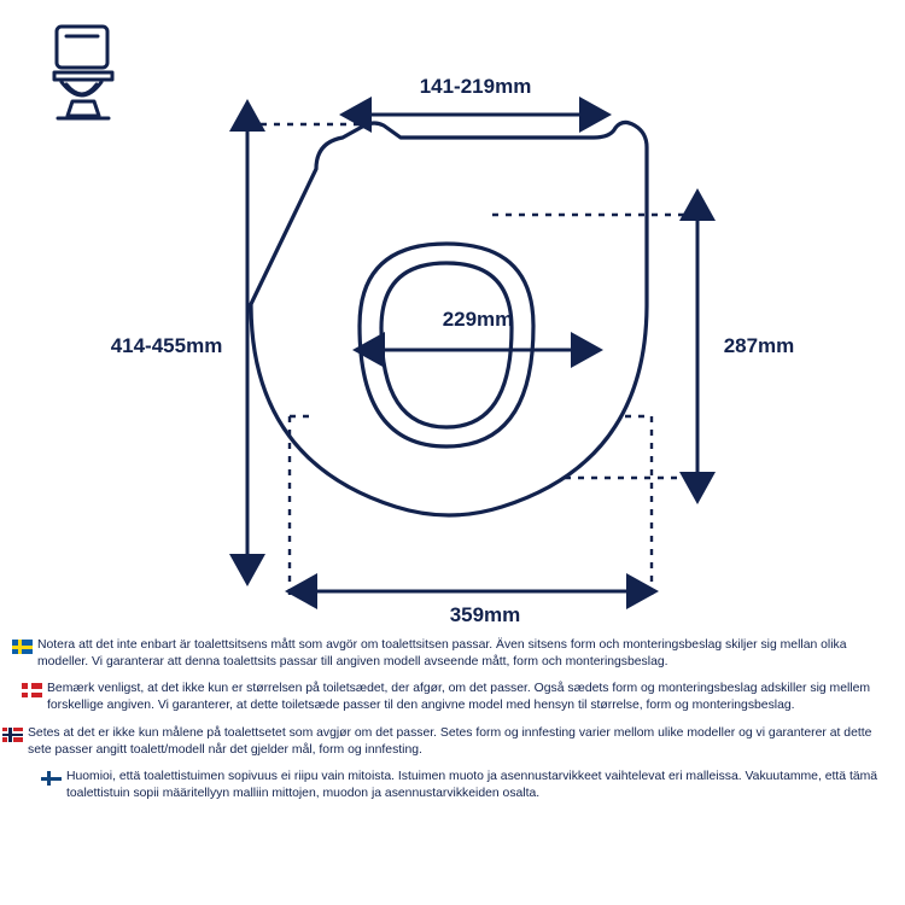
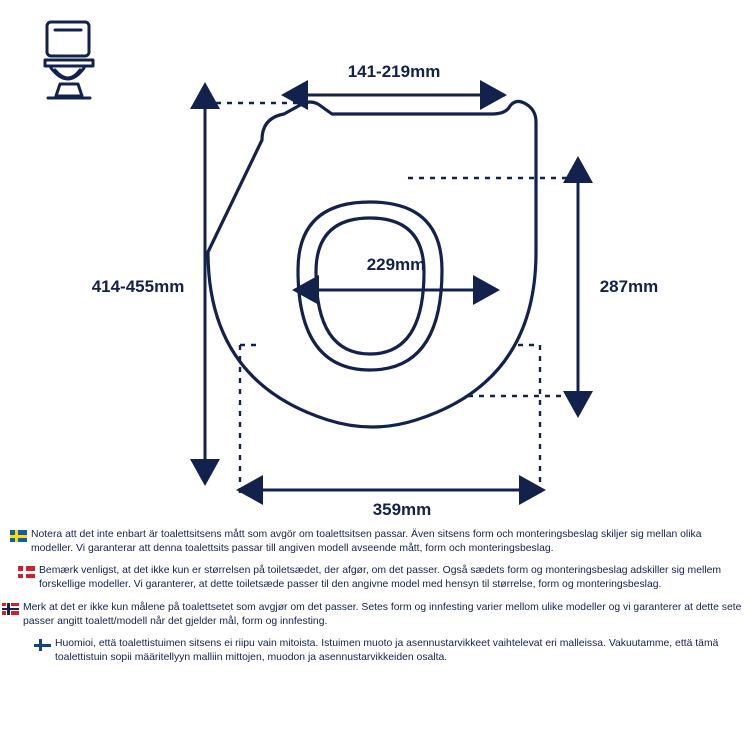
  141-219mm
  229mm
  414-455mm
  287mm
  359mm
  Notera att det inte enbart är toalettsitsens mått som avgör om toalettsitsen passar. Även sitsens form och monteringsbeslag skiljer sig mellan olika modeller. Vi garanterar att denna toalettsits passar till angiven modell avseende mått, form och monteringsbeslag.
- Bemærk venligst, at det ikke kun er størrelsen på toiletsædet, der afgør, om det passer. Også sædets form og monteringsbeslag adskiller sig mellem forskellige angiven. Vi garanterer, at dette toiletsæde passer til den angivne model med hensyn til størrelse, form og monteringsbeslag.
+ Bemærk venligst, at det ikke kun er størrelsen på toiletsædet, der afgør, om det passer. Også sædets form og monteringsbeslag adskiller sig mellem forskellige modeller. Vi garanterer, at dette toiletsæde passer til den angivne model med hensyn til størrelse, form og monteringsbeslag.
- Setes at det er ikke kun målene på toalettsetet som avgjør om det passer. Setes form og innfesting varier mellom ulike modeller og vi garanterer at dette sete passer angitt toalett/modell når det gjelder mål, form og innfesting.
+ Merk at det er ikke kun målene på toalettsetet som avgjør om det passer. Setes form og innfesting varier mellom ulike modeller og vi garanterer at dette sete passer angitt toalett/modell når det gjelder mål, form og innfesting.
- Huomioi, että toalettistuimen sopivuus ei riipu vain mitoista. Istuimen muoto ja asennustarvikkeet vaihtelevat eri malleissa. Vakuutamme, että tämä toalettistuin sopii määritellyyn malliin mittojen, muodon ja asennustarvikkeiden osalta.
+ Huomioi, että toalettistuimen sitsens ei riipu vain mitoista. Istuimen muoto ja asennustarvikkeet vaihtelevat eri malleissa. Vakuutamme, että tämä toalettistuin sopii määritellyyn malliin mittojen, muodon ja asennustarvikkeiden osalta.
